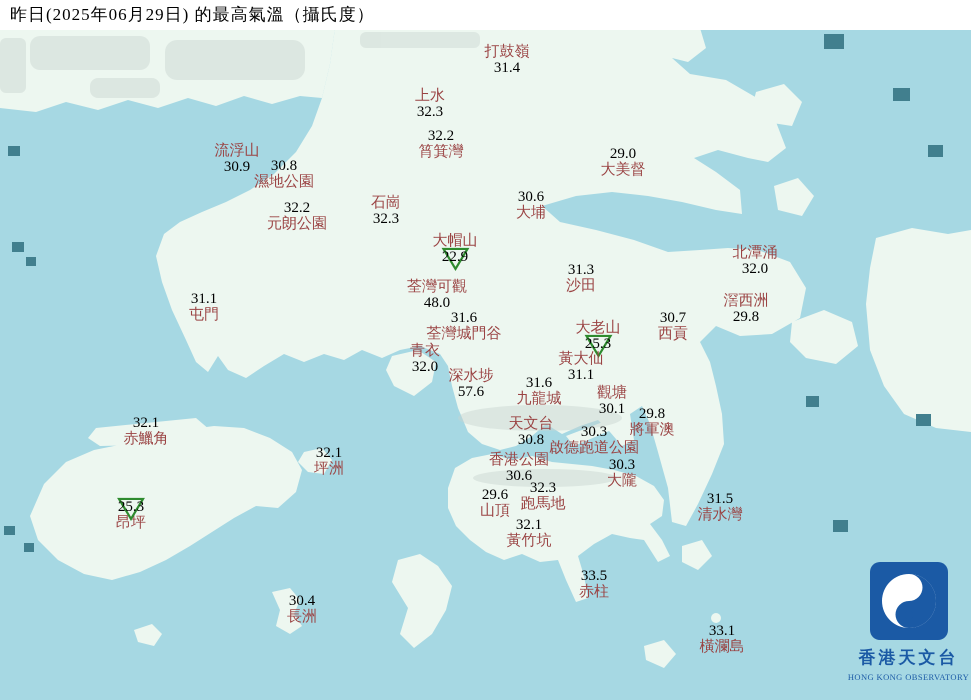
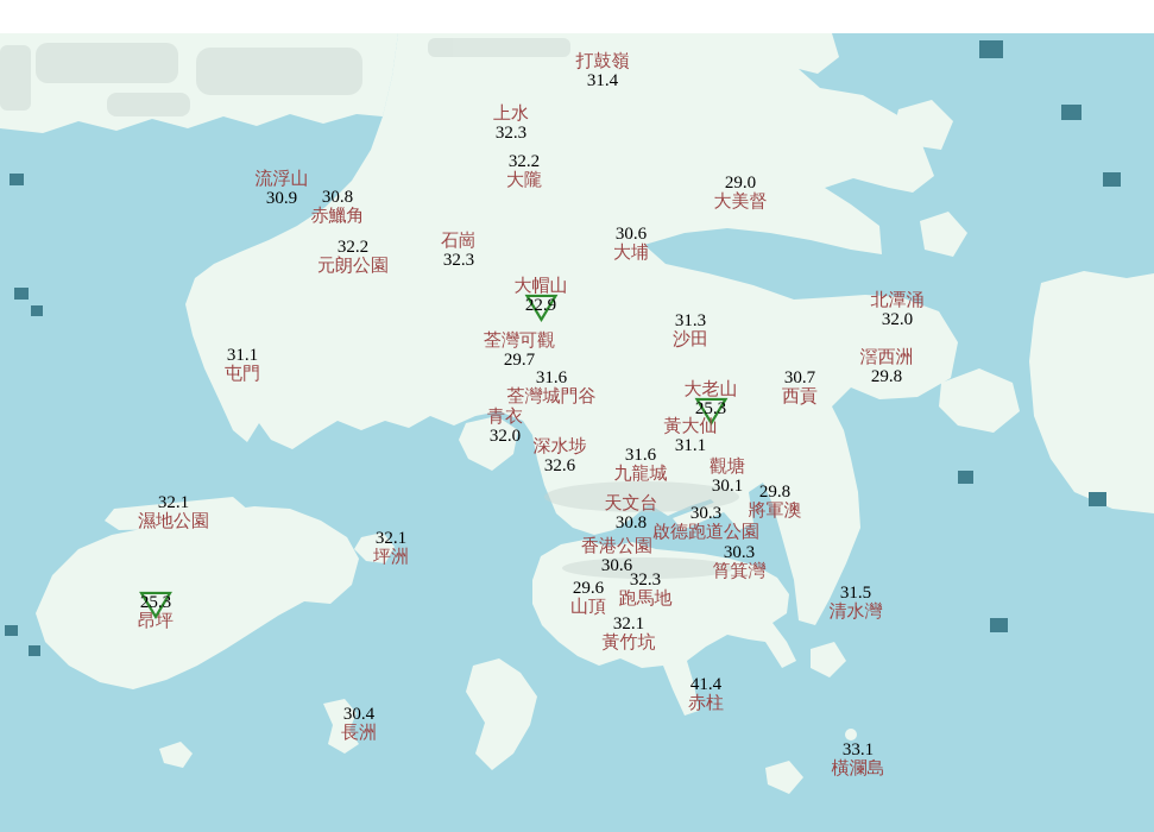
  打鼓嶺
  31.4
  上水
  32.3
- 筲箕灣
+ 大隴
  32.2
  流浮山
  30.9
- 濕地公園
+ 赤鱲角
  30.8
  大美督
  29.0
  元朗公園
  32.2
  石崗
  32.3
  大埔
  30.6
  大帽山
  22.9
  沙田
  31.3
  北潭涌
  32.0
  荃灣可觀
- 48.0
+ 29.7
  屯門
  31.1
  荃灣城門谷
  31.6
  大老山
  25.3
  西貢
  30.7
  滘西洲
  29.8
  青衣
  32.0
  深水埗
- 57.6
+ 32.6
  黃大仙
  31.1
  九龍城
  31.6
  觀塘
  30.1
- 赤鱲角
+ 濕地公園
  32.1
  天文台
  30.8
  啟德跑道公園
  30.3
  將軍澳
  29.8
  坪洲
  32.1
  香港公園
  30.6
- 大隴
+ 筲箕灣
  30.3
  山頂
  29.6
  跑馬地
  32.3
  黃竹坑
  32.1
  清水灣
  31.5
  昂坪
  25.3
  長洲
  30.4
  赤柱
- 33.5
+ 41.4
  橫瀾島
  33.1
- 昨日(2025年06月29日) 的最高氣溫（攝氏度）
- 香港天文台
- HONG KONG OBSERVATORY
